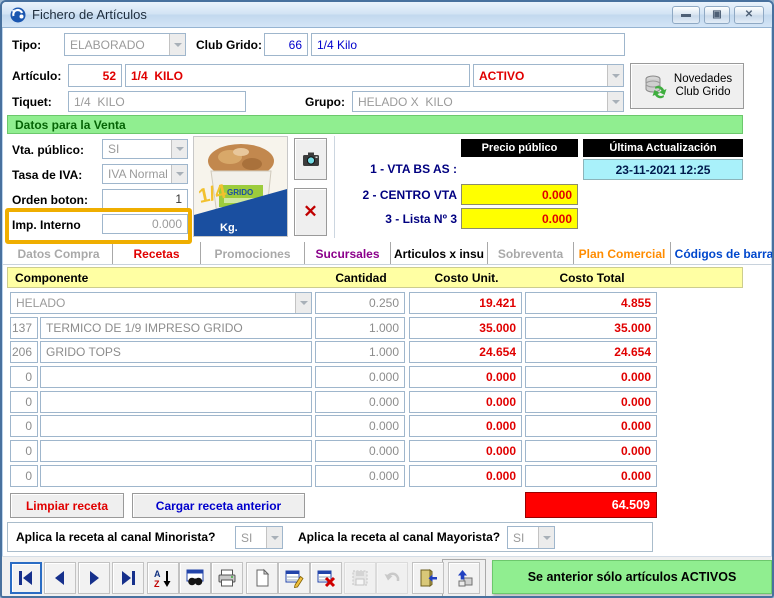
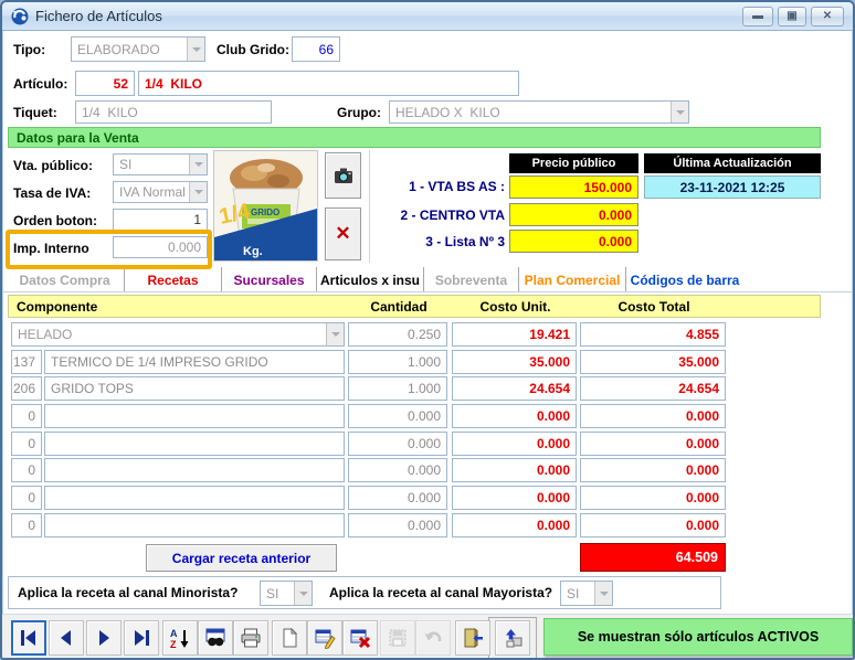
  Fichero de Artículos
  ▬
  ▣
  ✕
  Tipo:
  ELABORADO
  Club Grido:
  66
- 1/4 Kilo
  Artículo:
  52
  1/4 KILO
- ACTIVO
- Novedades
- Club Grido
  Tiquet:
  1/4 KILO
  Grupo:
  HELADO X KILO
  Datos para la Venta
  Vta. público:
  SI
  Tasa de IVA:
  IVA Normal
  Orden boton:
  1
  Imp. Interno
  0.000
  GRIDO
  Kg.
  ✕
  Precio público
  Última Actualización
  1 - VTA BS AS :
+ 150.000
  23-11-2021 12:25
  2 - CENTRO VTA
  0.000
  3 - Lista Nº 3
  0.000
  Datos Compra
  Recetas
- Promociones
  Sucursales
  Articulos x insu
  Sobreventa
  Plan Comercial
  Códigos de barra
  Componente
  Cantidad
  Costo Unit.
  Costo Total
  HELADO
  0.250
  19.421
  4.855
  137
- TERMICO DE 1/9 IMPRESO GRIDO
+ TERMICO DE 1/4 IMPRESO GRIDO
  1.000
  35.000
  35.000
  206
  GRIDO TOPS
  1.000
  24.654
  24.654
  0
  0.000
  0.000
  0.000
  0
  0.000
  0.000
  0.000
  0
  0.000
  0.000
  0.000
  0
  0.000
  0.000
  0.000
  0
  0.000
  0.000
  0.000
- Limpiar receta
  Cargar receta anterior
  64.509
  Aplica la receta al canal Minorista?
  SI
  Aplica la receta al canal Mayorista?
  SI
  A
  Z
- Se anterior sólo artículos ACTIVOS
+ Se muestran sólo artículos ACTIVOS
